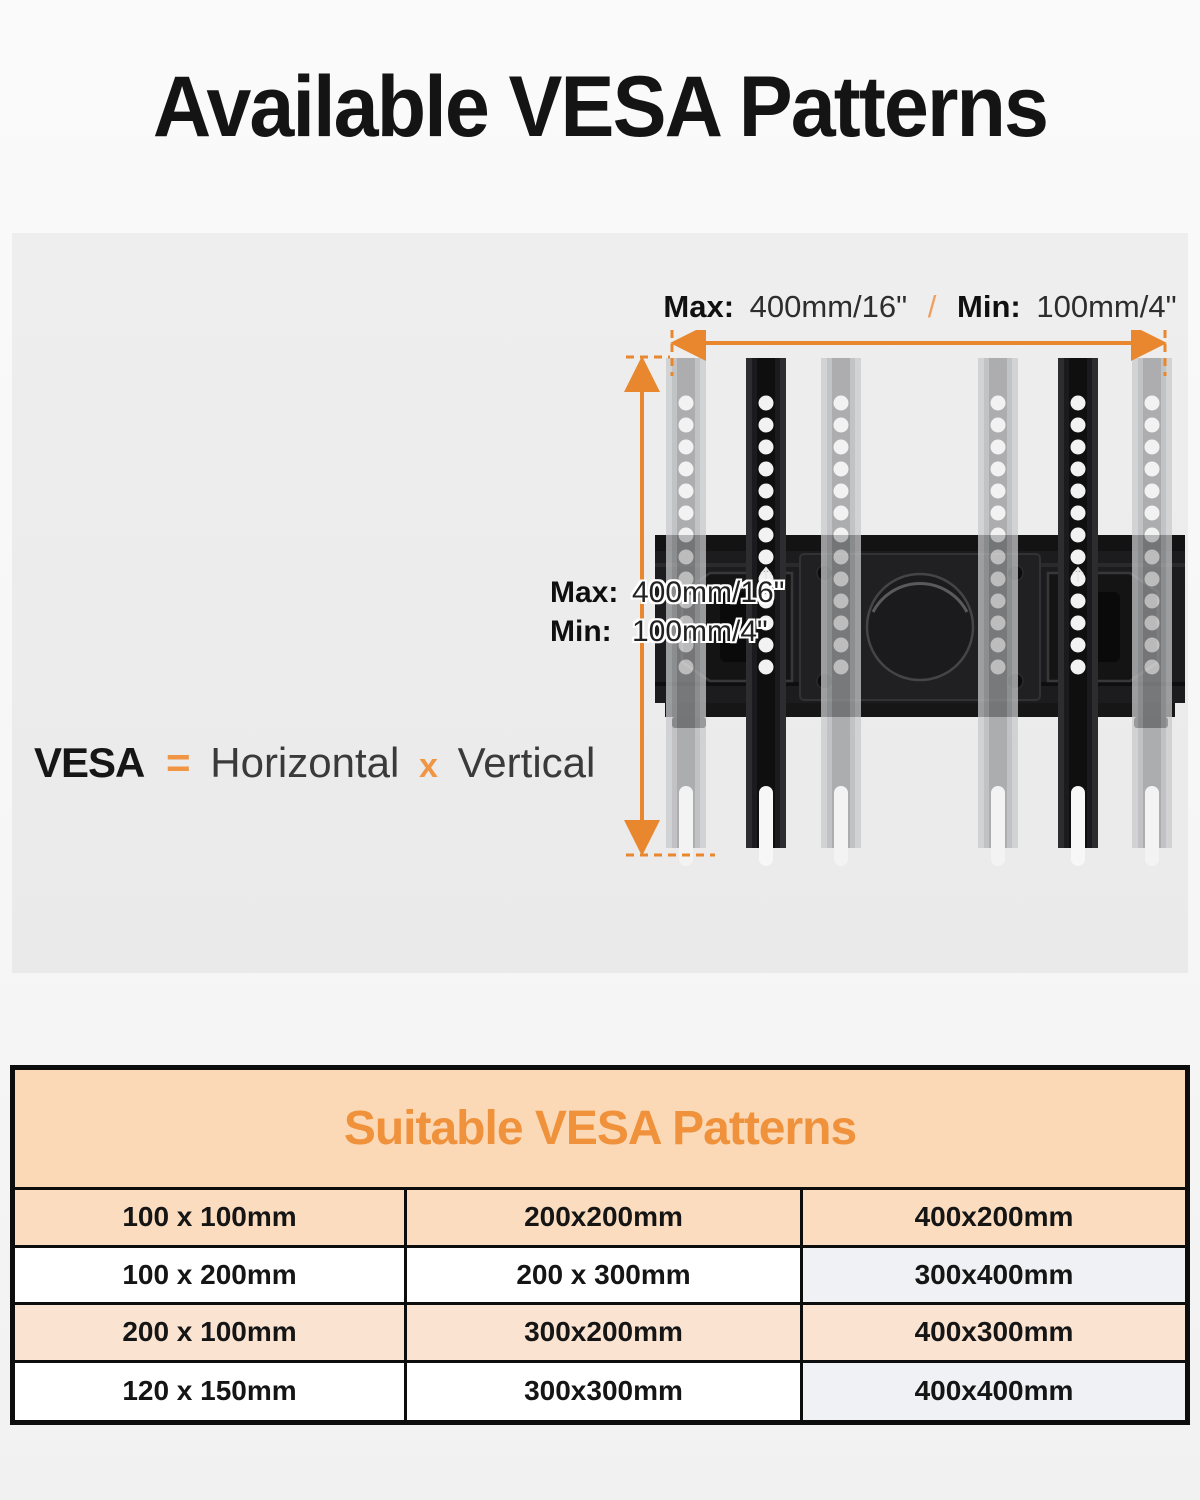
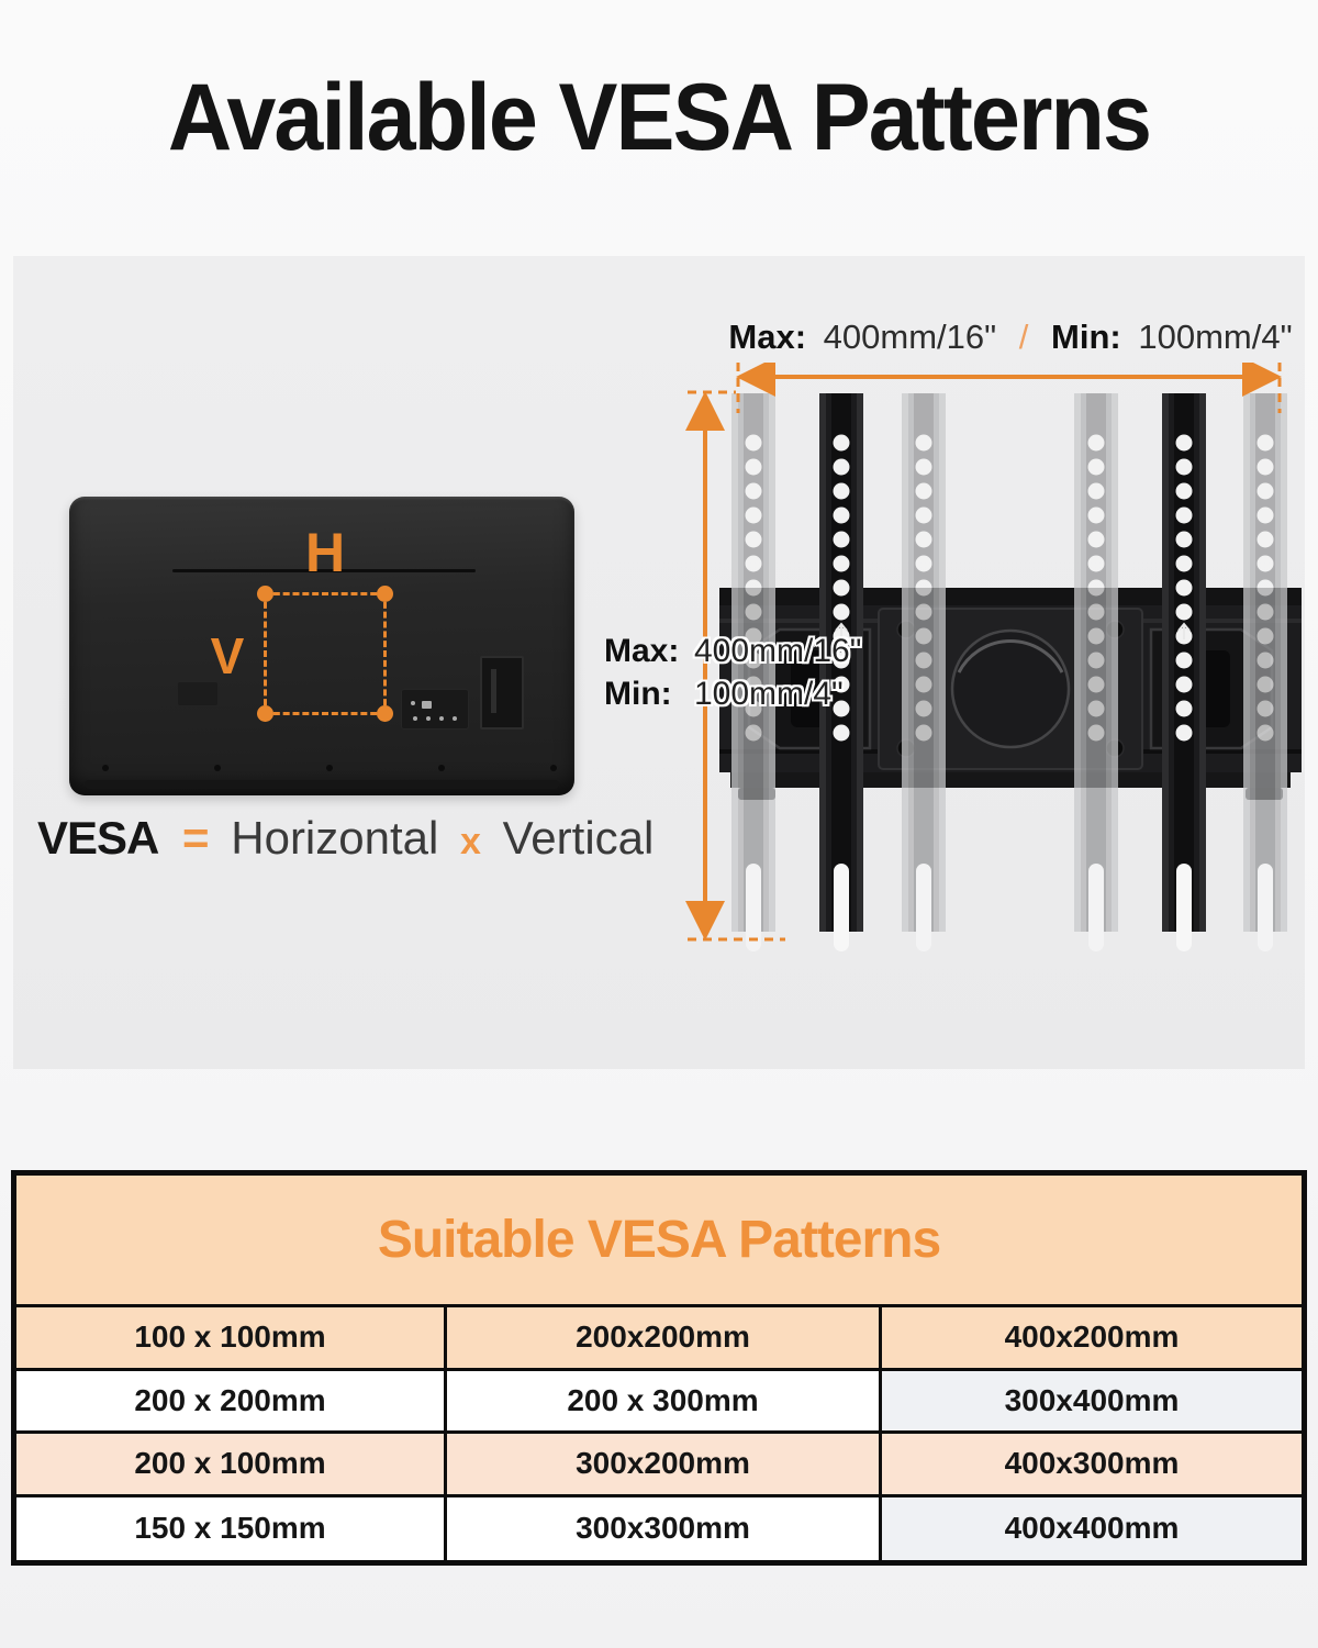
  Available VESA Patterns
+ H
+ V
  VESA = Horizontal x Vertical
  Max: 400mm/16" / Min: 100mm/4"
  Max: 400mm/16"
  Min: 100mm/4"
  Suitable VESA Patterns
  100 x 100mm
  200x200mm
  400x200mm
- 100 x 200mm
+ 200 x 200mm
  200 x 300mm
  300x400mm
  200 x 100mm
  300x200mm
  400x300mm
- 120 x 150mm
+ 150 x 150mm
  300x300mm
  400x400mm
